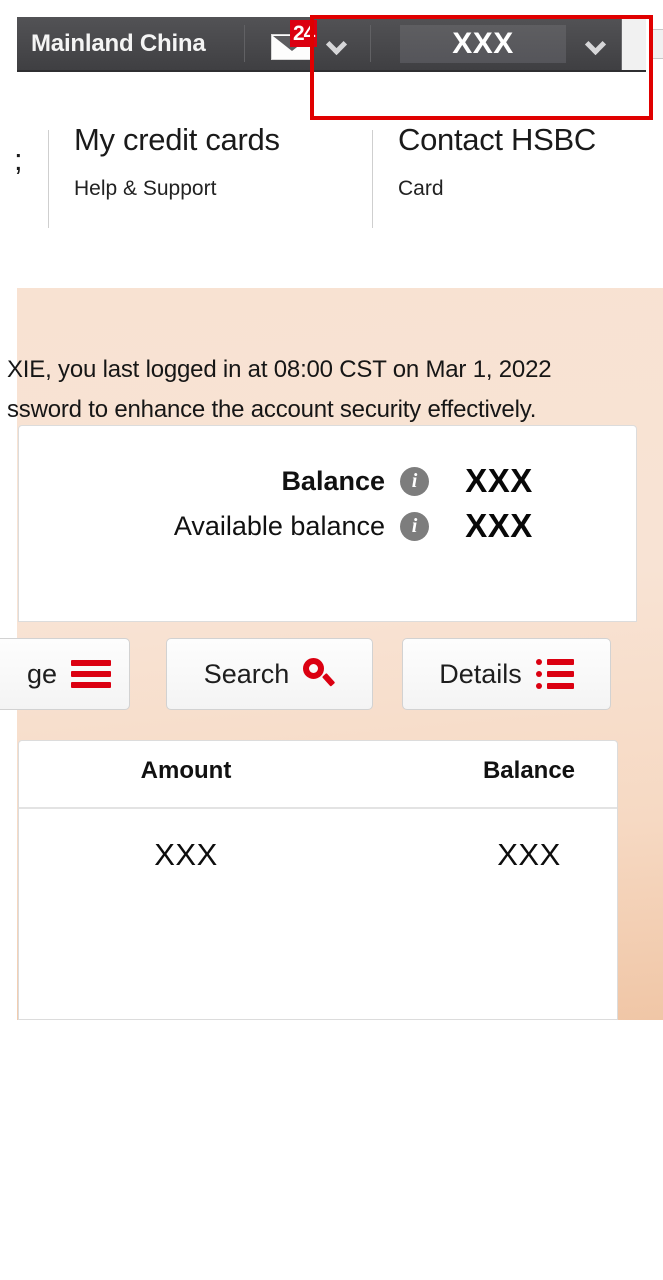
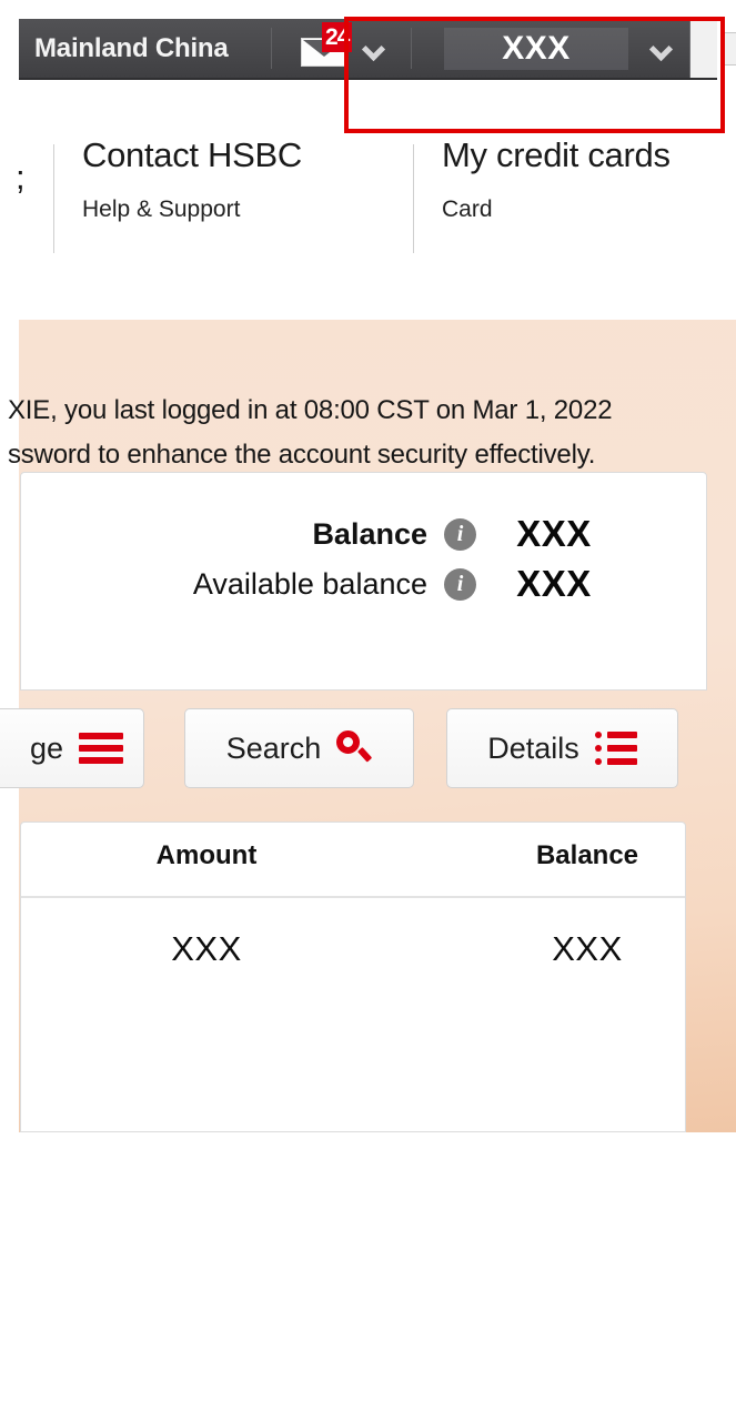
  Mainland China
  24
  XXX
  ;
- My credit cards
+ Contact HSBC
  Help & Support
- Contact HSBC
+ My credit cards
  Card
  XIE, you last logged in at 08:00 CST on Mar 1, 2022
  ssword to enhance the account security effectively.
  Balance
  i
  XXX
  Available balance
  i
  XXX
  ge
  Search
  Details
  Amount
  Balance
  XXX
  XXX
